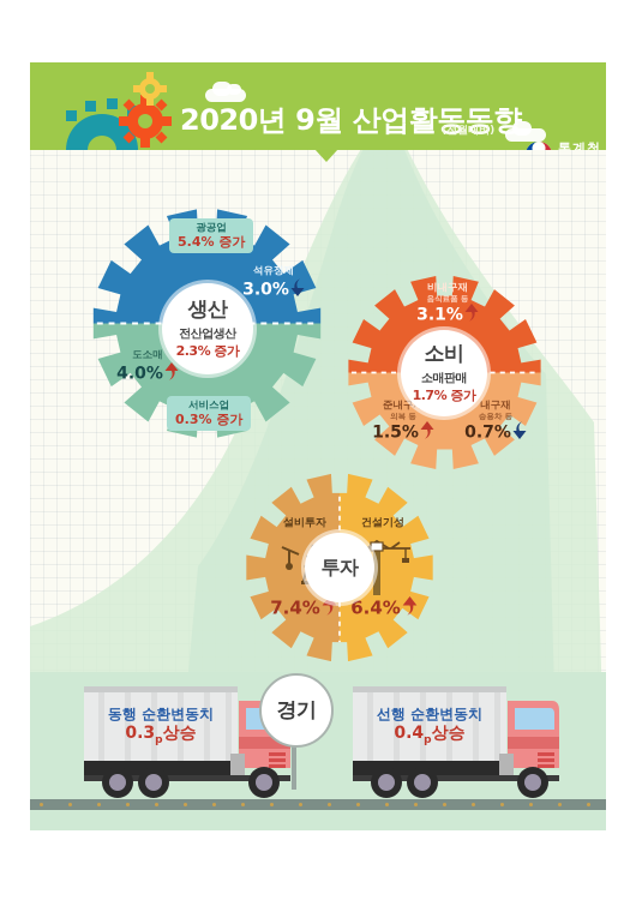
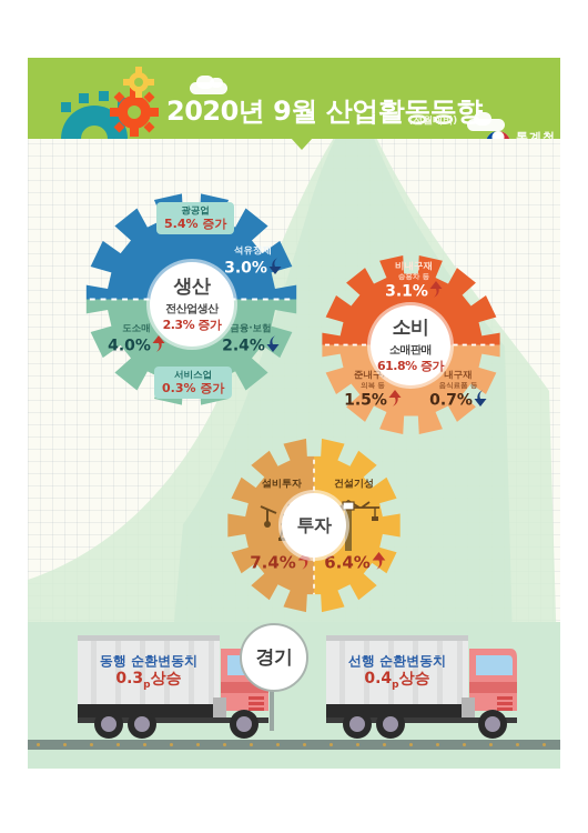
  통계청
  2020년 9월 산업활동동향
  (전월대비)
  광공업
  5.4% 증가
  서비스업
  0.3% 증가
  석유정제
  3.0%
  도소매
  4.0%
+ 금융·보험
+ 2.4%
  생산
  전산업생산
  2.3% 증가
  비내구재
- 음식료품 등
+ 승용차 등
  3.1%
  준내구
  의복 등
  1.5%
  내구재
- 승용차 등
+ 음식료품 등
  0.7%
  소비
  소매판매
- 1.7% 증가
+ 61.8% 증가
  설비투자
  건설기성
  7.4%
  6.4%
  투자
  동행 순환변동치
  0.3p상승
  경기
  선행 순환변동치
  0.4p상승
